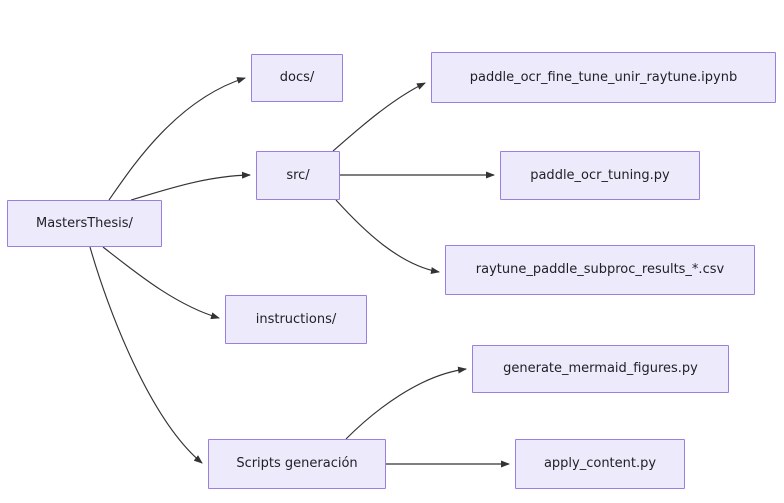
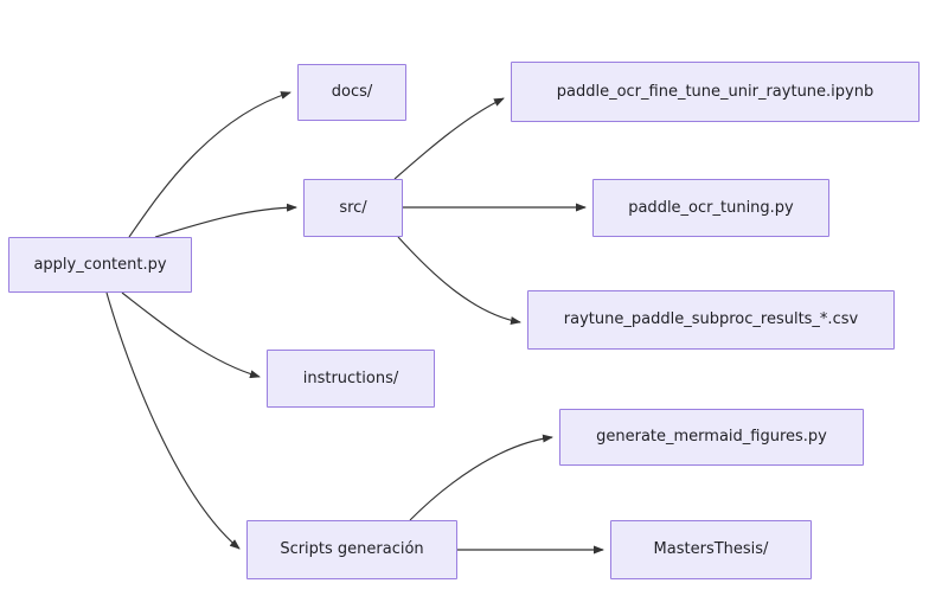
- MastersThesis/
+ apply_content.py
  docs/
  src/
  paddle_ocr_fine_tune_unir_raytune.ipynb
  paddle_ocr_tuning.py
  raytune_paddle_subproc_results_*.csv
  instructions/
  generate_mermaid_figures.py
  Scripts generación
- apply_content.py
+ MastersThesis/
